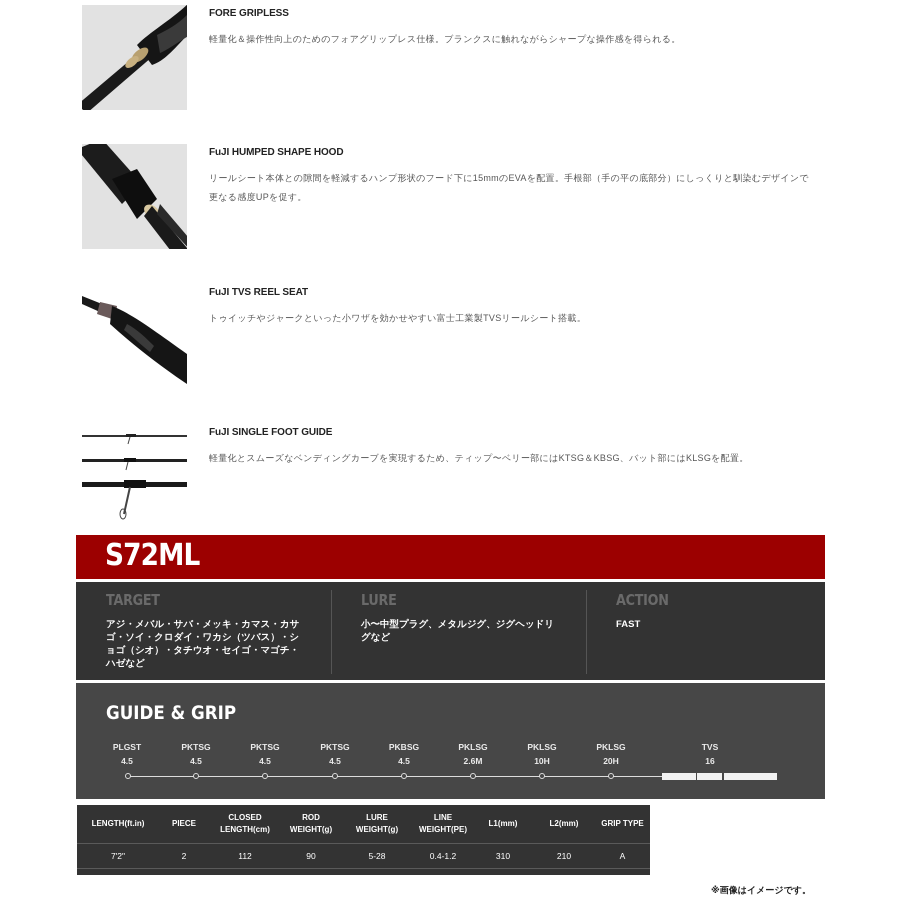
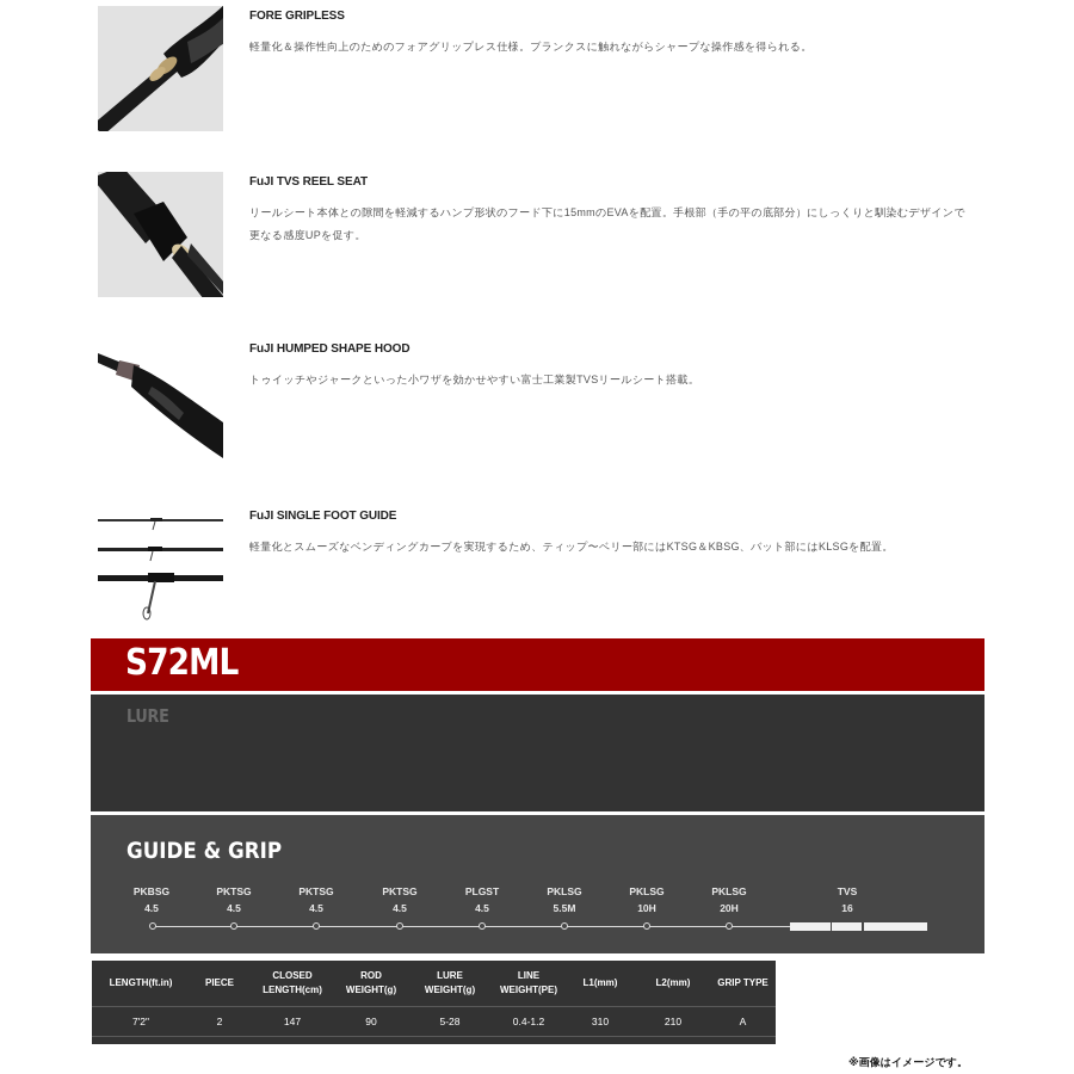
  FORE GRIPLESS
  軽量化＆操作性向上のためのフォアグリップレス仕様。ブランクスに触れながらシャープな操作感を得られる。
- FuJI HUMPED SHAPE HOOD
+ FuJI TVS REEL SEAT
  リールシート本体との隙間を軽減するハンプ形状のフード下に15mmのEVAを配置。手根部（手の平の底部分）にしっくりと馴染むデザインで更なる感度UPを促す。
- FuJI TVS REEL SEAT
+ FuJI HUMPED SHAPE HOOD
  トゥイッチやジャークといった小ワザを効かせやすい富士工業製TVSリールシート搭載。
  FuJI SINGLE FOOT GUIDE
  軽量化とスムーズなベンディングカーブを実現するため、ティップ〜ベリー部にはKTSG＆KBSG、バット部にはKLSGを配置。
  S72ML
- TARGET
- アジ・メバル・サバ・メッキ・カマス・カサゴ・ソイ・クロダイ・ワカシ（ツバス）・ショゴ（シオ）・タチウオ・セイゴ・マゴチ・ハゼなど
  LURE
- 小〜中型プラグ、メタルジグ、ジグヘッドリグなど
- ACTION
- FAST
  GUIDE & GRIP
- PLGST
+ PKBSG
  4.5
  PKTSG
  4.5
  PKTSG
  4.5
  PKTSG
  4.5
- PKBSG
+ PLGST
  4.5
  PKLSG
- 2.6M
+ 5.5M
  PKLSG
  10H
  PKLSG
  20H
  TVS
  16
  LENGTH(ft.in)	PIECE	CLOSEDLENGTH(cm)	RODWEIGHT(g)	LUREWEIGHT(g)	LINEWEIGHT(PE)	L1(mm)	L2(mm)	GRIP TYPE
- 7'2"	2	112	90	5-28	0.4-1.2	310	210	A
+ 7'2"	2	147	90	5-28	0.4-1.2	310	210	A
  ※画像はイメージです。
